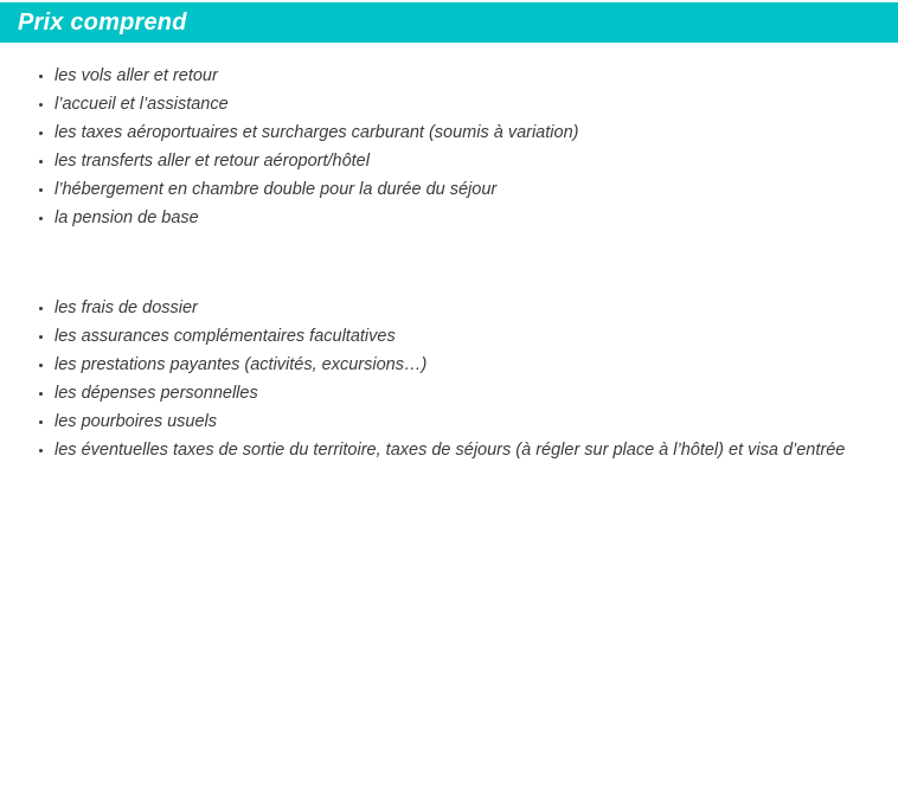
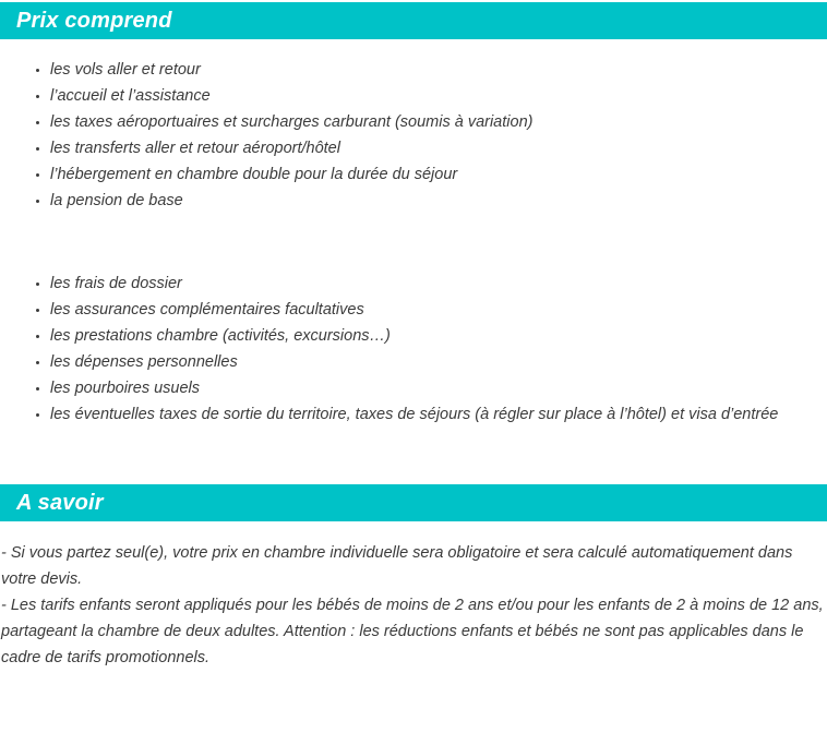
  Prix comprend
  les vols aller et retour
  l’accueil et l’assistance
  les taxes aéroportuaires et surcharges carburant (soumis à variation)
  les transferts aller et retour aéroport/hôtel
  l’hébergement en chambre double pour la durée du séjour
  la pension de base
  les frais de dossier
  les assurances complémentaires facultatives
- les prestations payantes (activités, excursions…)
+ les prestations chambre (activités, excursions…)
  les dépenses personnelles
  les pourboires usuels
  les éventuelles taxes de sortie du territoire, taxes de séjours (à régler sur place à l’hôtel) et visa d’entrée
+ A savoir
+ - Si vous partez seul(e), votre prix en chambre individuelle sera obligatoire et sera calculé automatiquement dans votre devis.
+ - Les tarifs enfants seront appliqués pour les bébés de moins de 2 ans et/ou pour les enfants de 2 à moins de 12 ans, partageant la chambre de deux adultes. Attention : les réductions enfants et bébés ne sont pas applicables dans le cadre de tarifs promotionnels.
